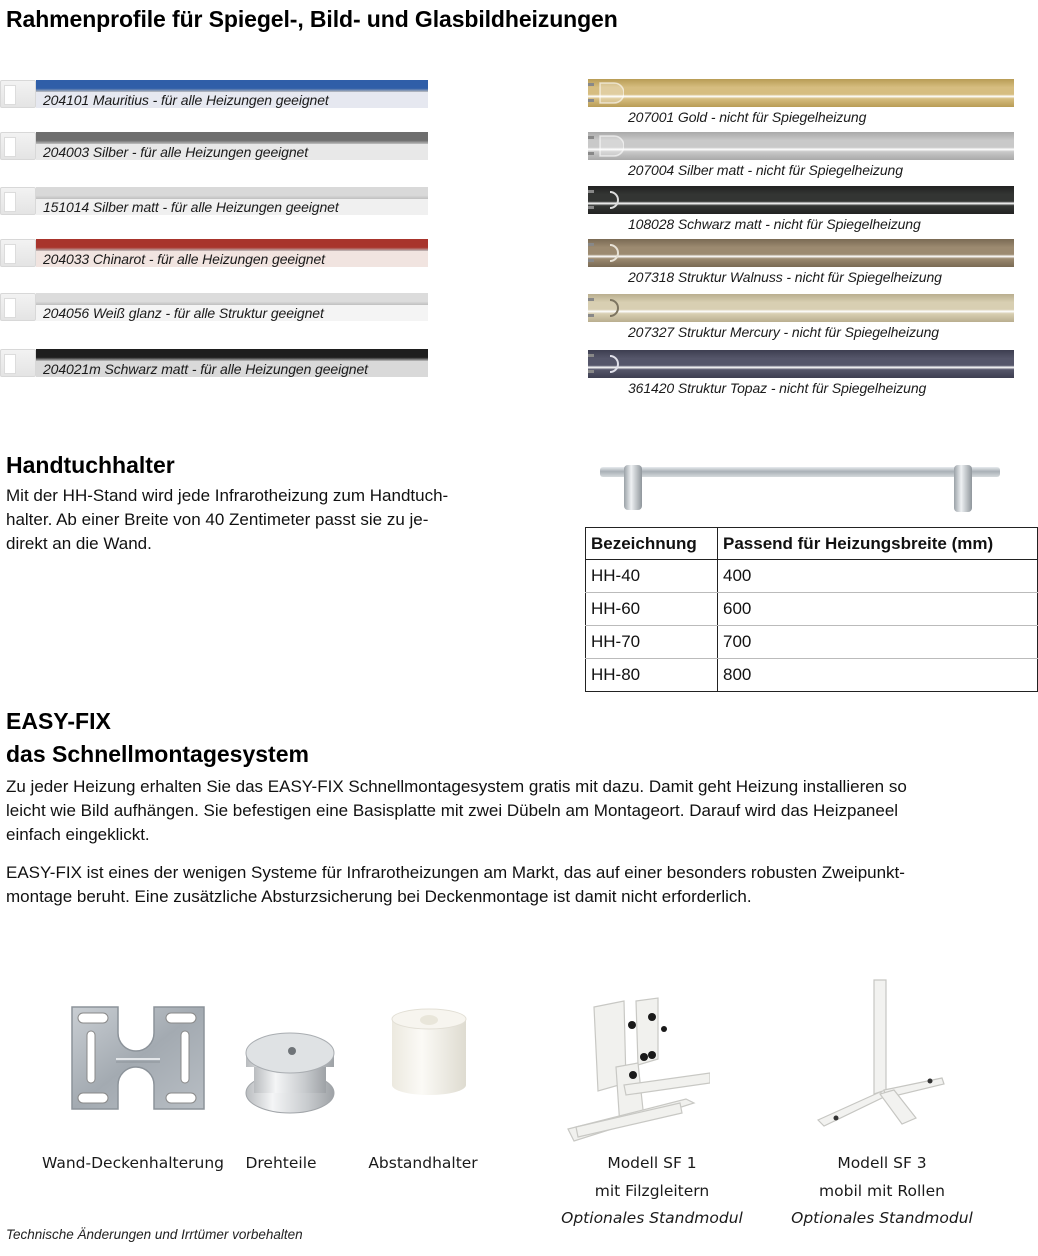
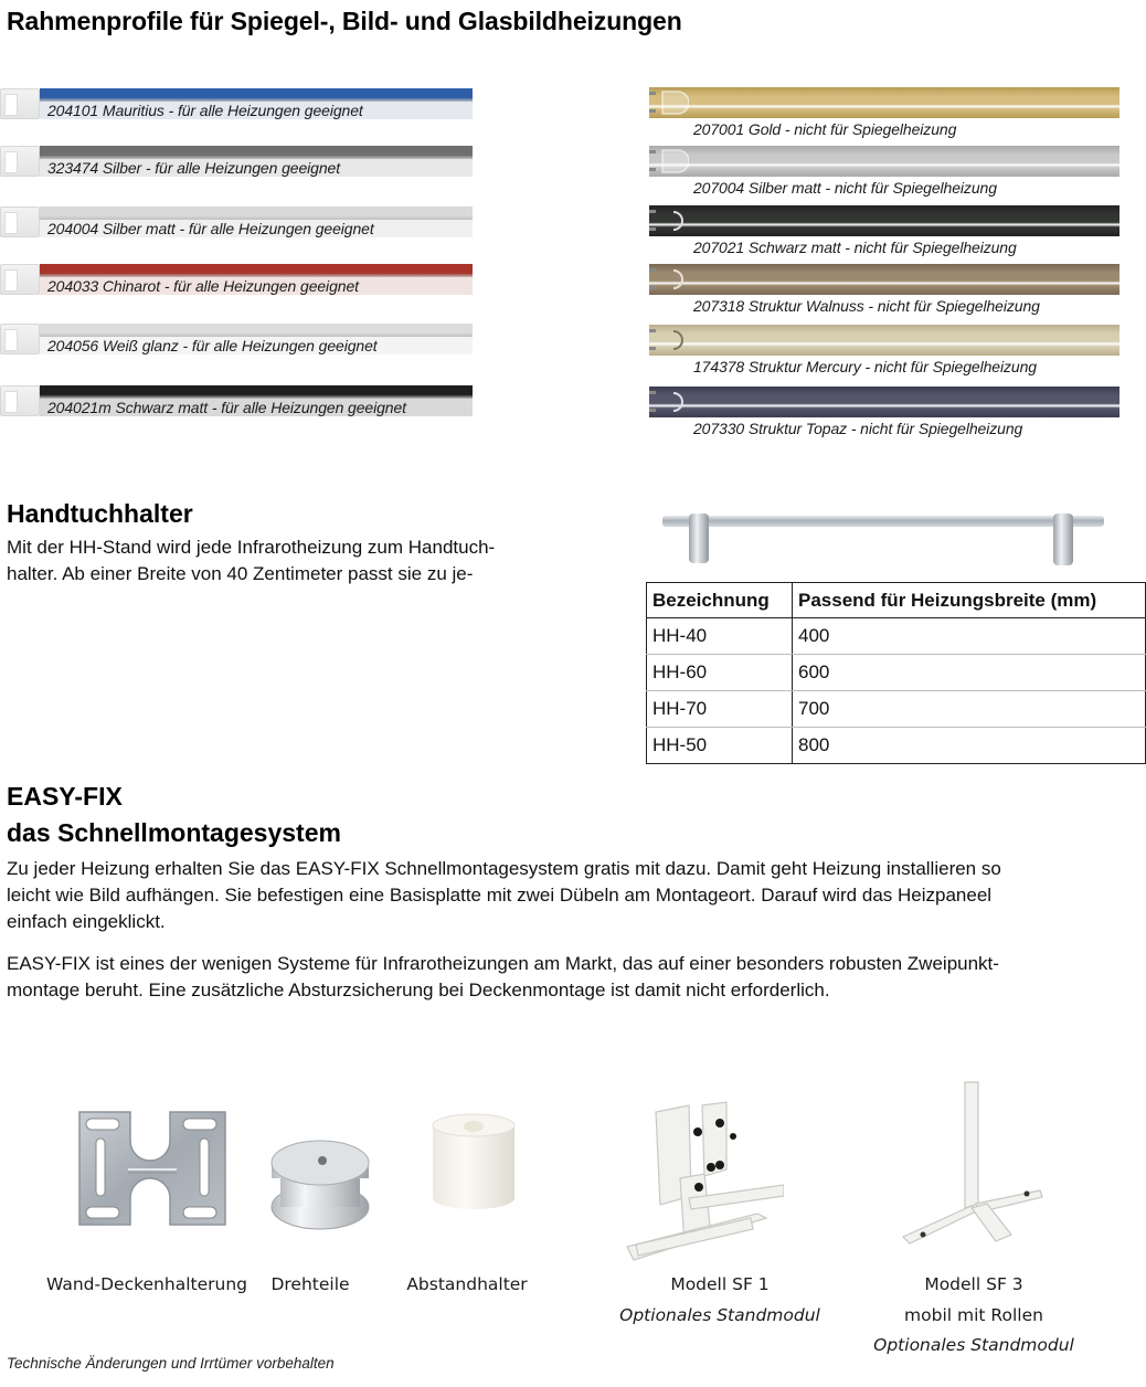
  Rahmenprofile für Spiegel-, Bild- und Glasbildheizungen
  204101 Mauritius - für alle Heizungen geeignet
- 204003 Silber - für alle Heizungen geeignet
+ 323474 Silber - für alle Heizungen geeignet
- 151014 Silber matt - für alle Heizungen geeignet
+ 204004 Silber matt - für alle Heizungen geeignet
  204033 Chinarot - für alle Heizungen geeignet
- 204056 Weiß glanz - für alle Struktur geeignet
+ 204056 Weiß glanz - für alle Heizungen geeignet
  204021m Schwarz matt - für alle Heizungen geeignet
  207001 Gold - nicht für Spiegelheizung
  207004 Silber matt - nicht für Spiegelheizung
- 108028 Schwarz matt - nicht für Spiegelheizung
+ 207021 Schwarz matt - nicht für Spiegelheizung
  207318 Struktur Walnuss - nicht für Spiegelheizung
- 207327 Struktur Mercury - nicht für Spiegelheizung
+ 174378 Struktur Mercury - nicht für Spiegelheizung
- 361420 Struktur Topaz - nicht für Spiegelheizung
+ 207330 Struktur Topaz - nicht für Spiegelheizung
  Handtuchhalter
  Mit der HH-Stand wird jede Infrarotheizung zum Handtuch-
  halter. Ab einer Breite von 40 Zentimeter passt sie zu je-
- direkt an die Wand.
  Bezeichnung	Passend für Heizungsbreite (mm)
  HH-40	400
  HH-60	600
  HH-70	700
- HH-80	800
+ HH-50	800
  EASY-FIX
  das Schnellmontagesystem
  Zu jeder Heizung erhalten Sie das EASY-FIX Schnellmontagesystem gratis mit dazu. Damit geht Heizung installieren so
  leicht wie Bild aufhängen. Sie befestigen eine Basisplatte mit zwei Dübeln am Montageort. Darauf wird das Heizpaneel
  einfach eingeklickt.
  EASY-FIX ist eines der wenigen Systeme für Infrarotheizungen am Markt, das auf einer besonders robusten Zweipunkt-
  montage beruht. Eine zusätzliche Absturzsicherung bei Deckenmontage ist damit nicht erforderlich.
  Wand-Deckenhalterung
  Drehteile
  Abstandhalter
  Modell SF 1
- mit Filzgleitern
  Optionales Standmodul
  Modell SF 3
  mobil mit Rollen
  Optionales Standmodul
  Technische Änderungen und Irrtümer vorbehalten
